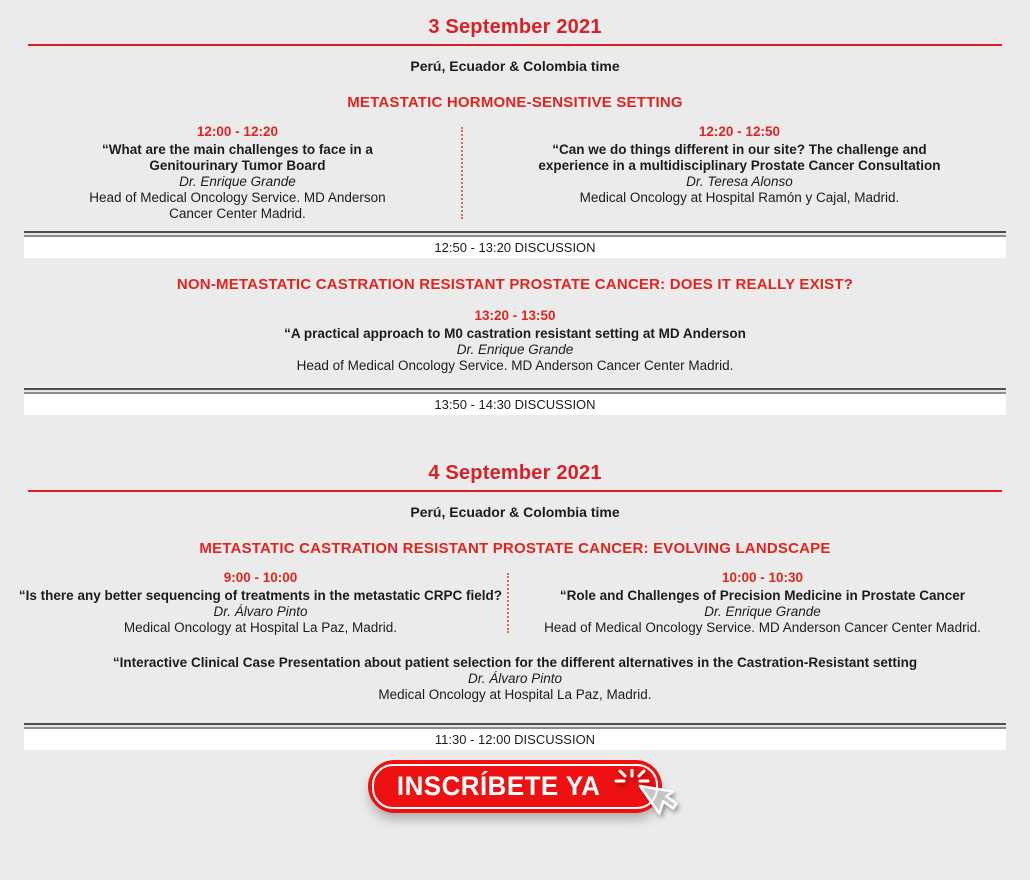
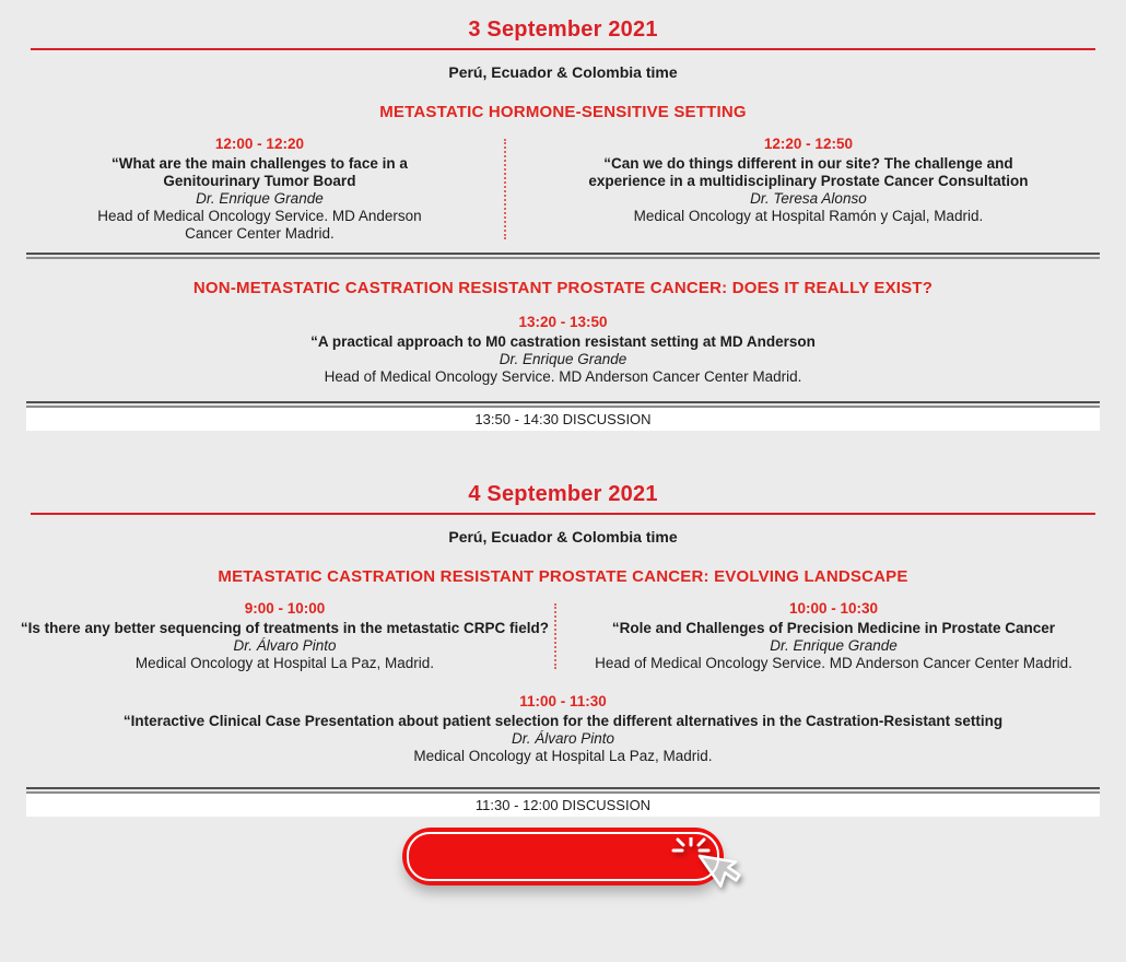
  3 September 2021
  Perú, Ecuador & Colombia time
  METASTATIC HORMONE-SENSITIVE SETTING
  12:00 - 12:20
  “What are the main challenges to face in a Genitourinary Tumor Board
  Dr. Enrique Grande
  Head of Medical Oncology Service. MD Anderson Cancer Center Madrid.
  12:20 - 12:50
  “Can we do things different in our site? The challenge and experience in a multidisciplinary Prostate Cancer Consultation
  Dr. Teresa Alonso
  Medical Oncology at Hospital Ramón y Cajal, Madrid.
- 12:50 - 13:20 DISCUSSION
  NON-METASTATIC CASTRATION RESISTANT PROSTATE CANCER: DOES IT REALLY EXIST?
  13:20 - 13:50
  “A practical approach to M0 castration resistant setting at MD Anderson
  Dr. Enrique Grande
  Head of Medical Oncology Service. MD Anderson Cancer Center Madrid.
  13:50 - 14:30 DISCUSSION
  4 September 2021
  Perú, Ecuador & Colombia time
  METASTATIC CASTRATION RESISTANT PROSTATE CANCER: EVOLVING LANDSCAPE
  9:00 - 10:00
  “Is there any better sequencing of treatments in the metastatic CRPC field?
  Dr. Álvaro Pinto
  Medical Oncology at Hospital La Paz, Madrid.
  10:00 - 10:30
  “Role and Challenges of Precision Medicine in Prostate Cancer
  Dr. Enrique Grande
  Head of Medical Oncology Service. MD Anderson Cancer Center Madrid.
+ 11:00 - 11:30
  “Interactive Clinical Case Presentation about patient selection for the different alternatives in the Castration-Resistant setting
  Dr. Álvaro Pinto
  Medical Oncology at Hospital La Paz, Madrid.
  11:30 - 12:00 DISCUSSION
- INSCRÍBETE YA
